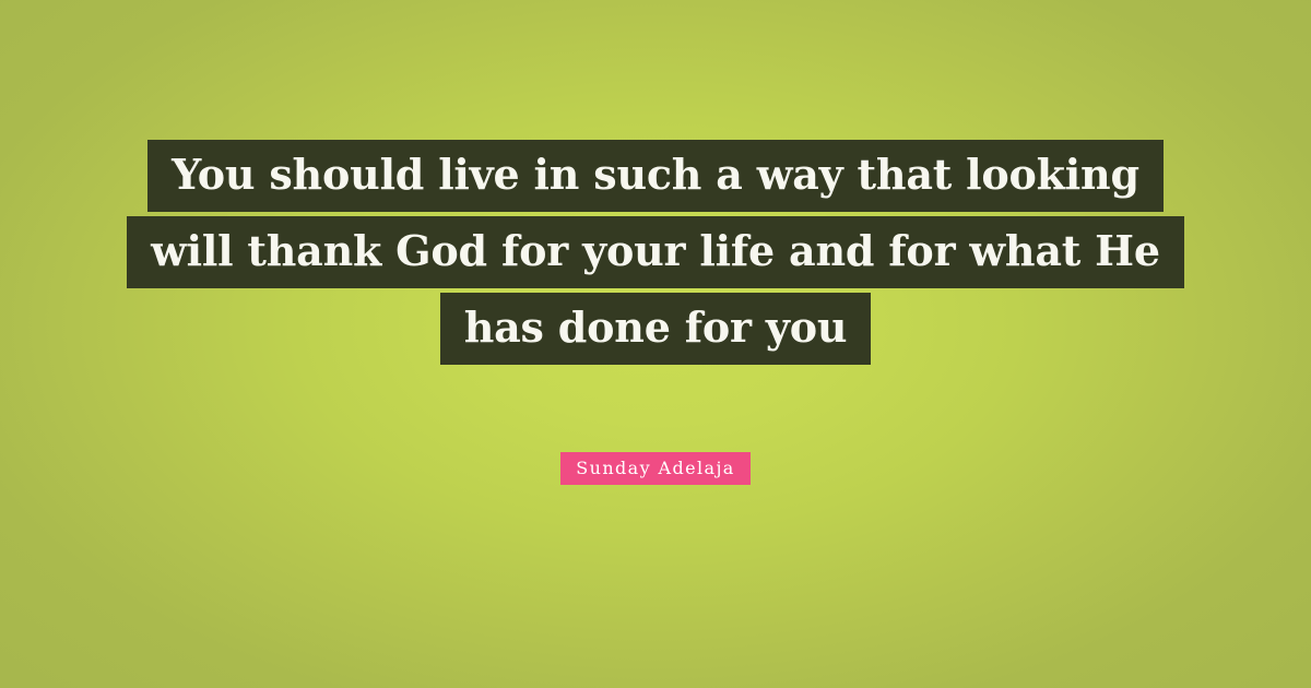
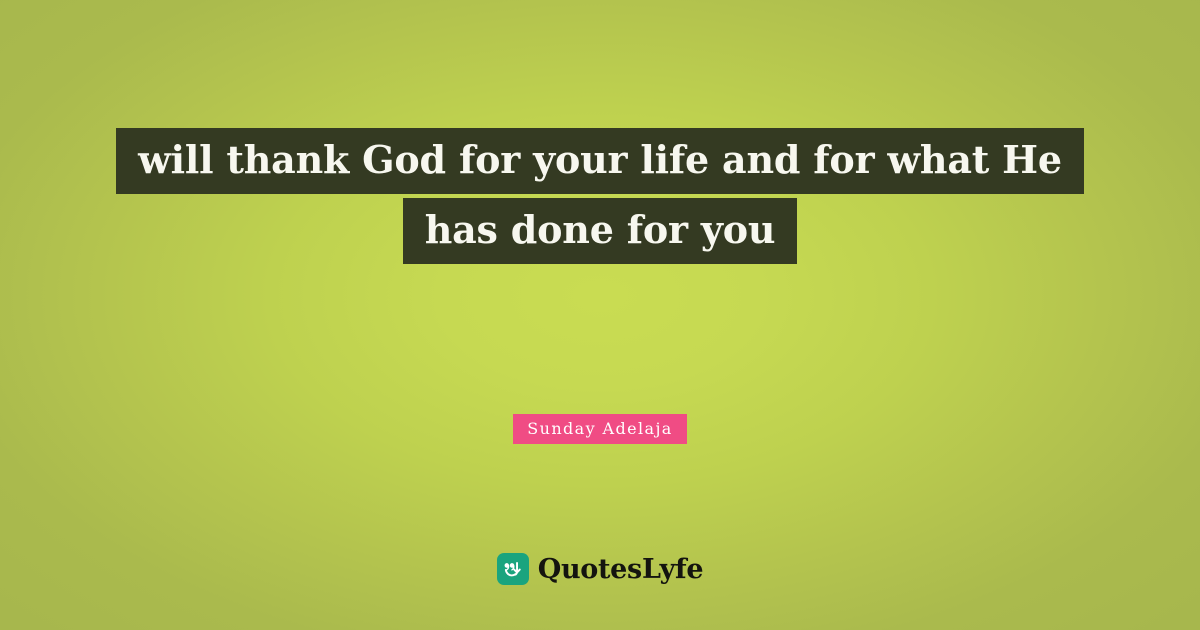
- You should live in such a way that looking
  will thank God for your life and for what He
  has done for you
  Sunday Adelaja
+ QuotesLyfe
